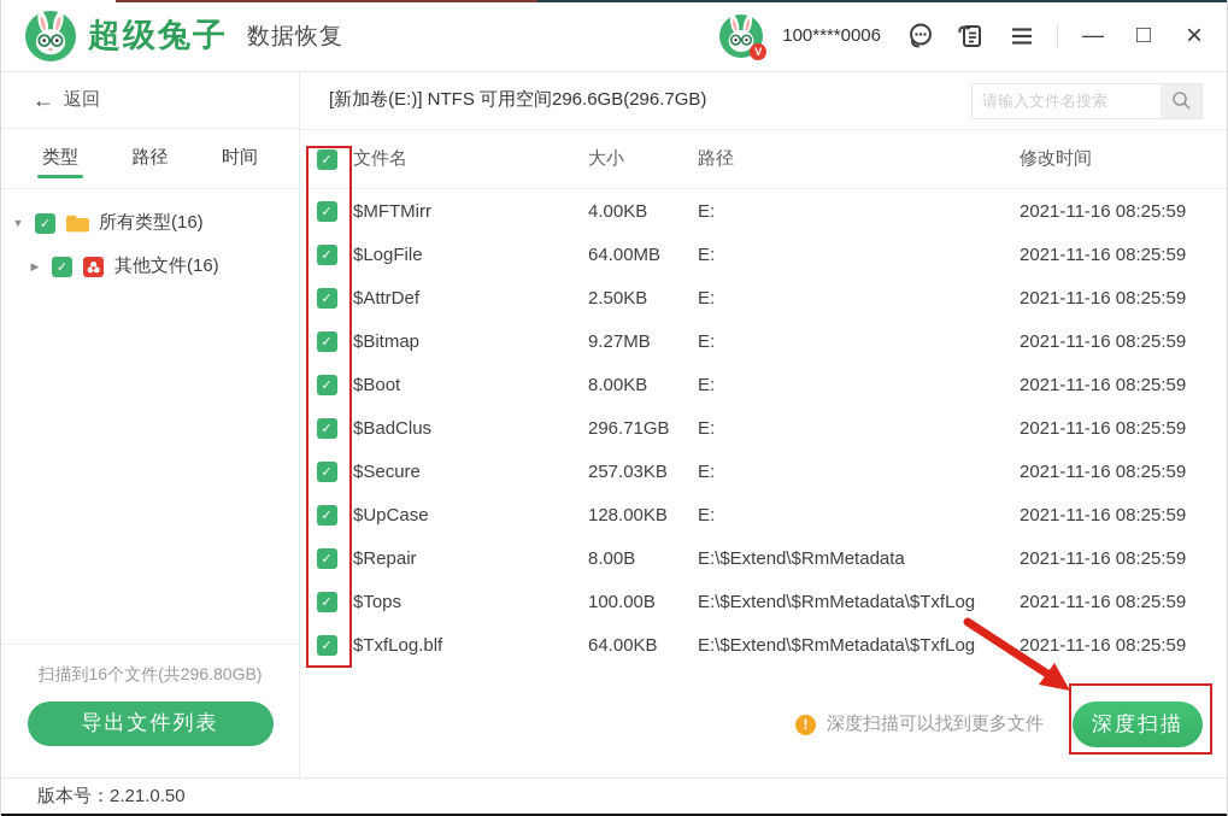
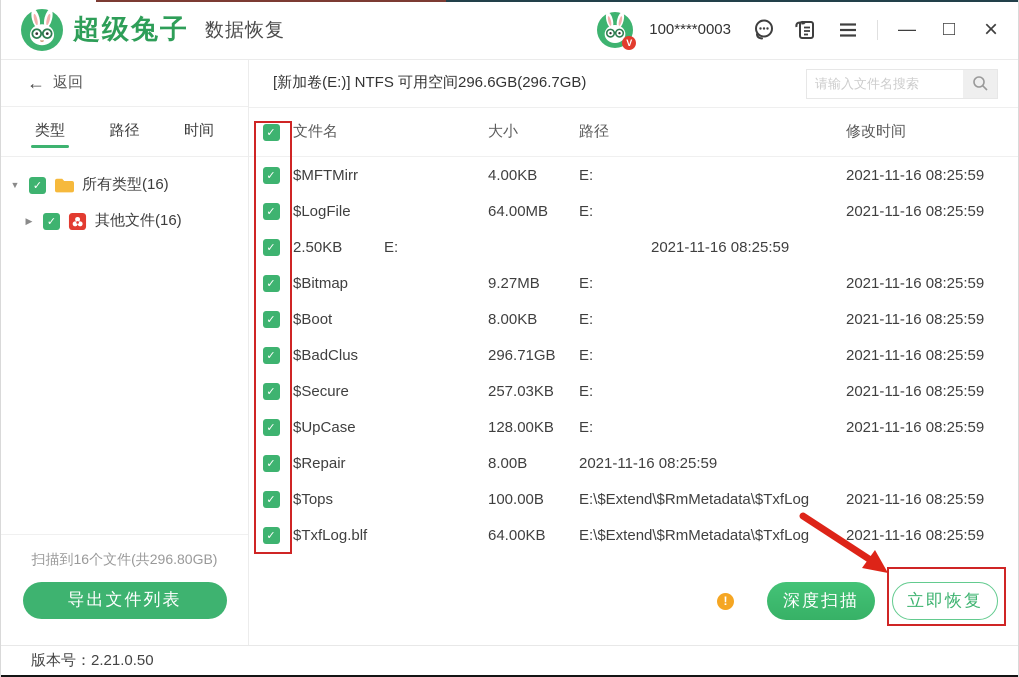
  超级兔子
  数据恢复
  V
- 100****0006
+ 100****0003
  —
  □
  ×
  ←
  返回
  类型
  路径
  时间
  ▼
  ✓
  所有类型(16)
  ▶
  ✓
  其他文件(16)
  扫描到16个文件(共296.80GB)
  导出文件列表
  [新加卷(E:)] NTFS 可用空间296.6GB(296.7GB)
  请输入文件名搜索
  ✓
  文件名
  大小
  路径
  修改时间
  ✓
  $MFTMirr
  4.00KB
  E:
  2021-11-16 08:25:59
  ✓
  $LogFile
  64.00MB
  E:
  2021-11-16 08:25:59
  ✓
- $AttrDef
  2.50KB
  E:
  2021-11-16 08:25:59
  ✓
  $Bitmap
  9.27MB
  E:
  2021-11-16 08:25:59
  ✓
  $Boot
  8.00KB
  E:
  2021-11-16 08:25:59
  ✓
  $BadClus
  296.71GB
  E:
  2021-11-16 08:25:59
  ✓
  $Secure
  257.03KB
  E:
  2021-11-16 08:25:59
  ✓
  $UpCase
  128.00KB
  E:
  2021-11-16 08:25:59
  ✓
  $Repair
  8.00B
- E:\$Extend\$RmMetadata
  2021-11-16 08:25:59
  ✓
  $Tops
  100.00B
  E:\$Extend\$RmMetadata\$TxfLog
  2021-11-16 08:25:59
  ✓
  $TxfLog.blf
  64.00KB
  E:\$Extend\$RmMetadata\$TxfLog
  2021-11-16 08:25:59
  !
- 深度扫描可以找到更多文件
  深度扫描
+ 立即恢复
  版本号：2.21.0.50
